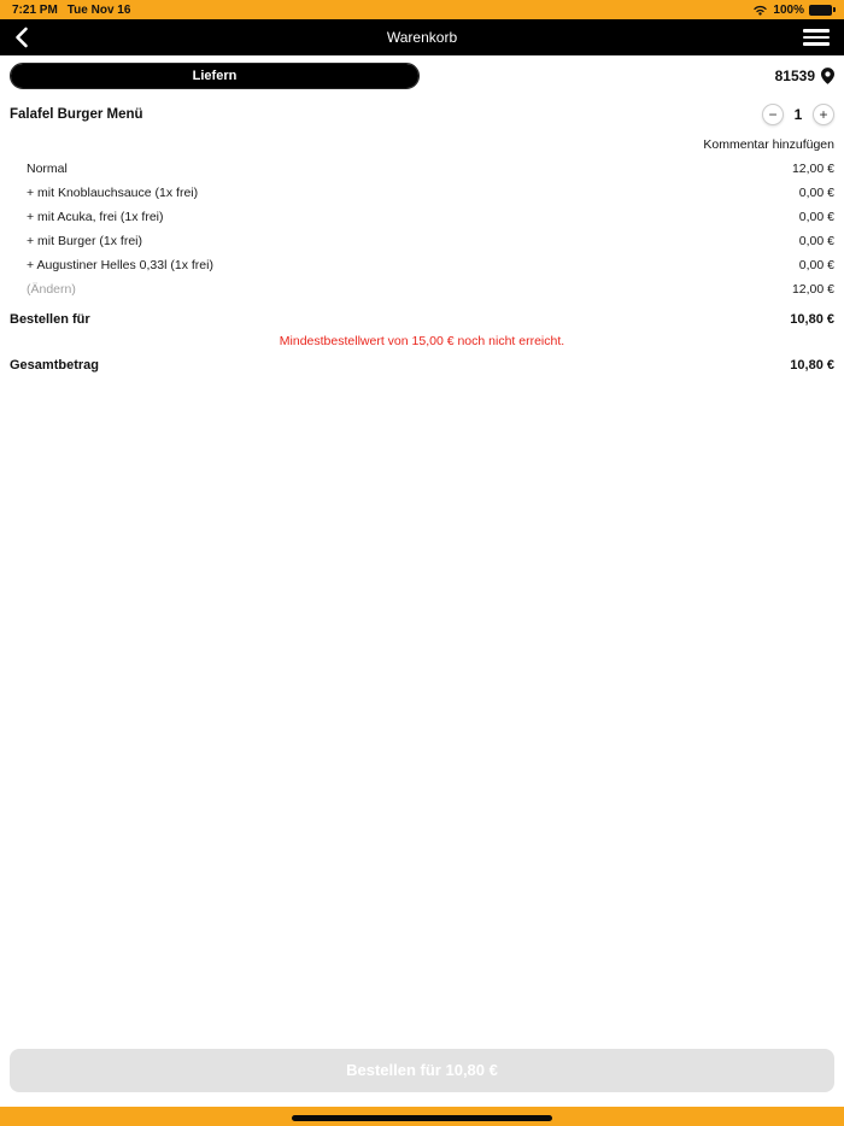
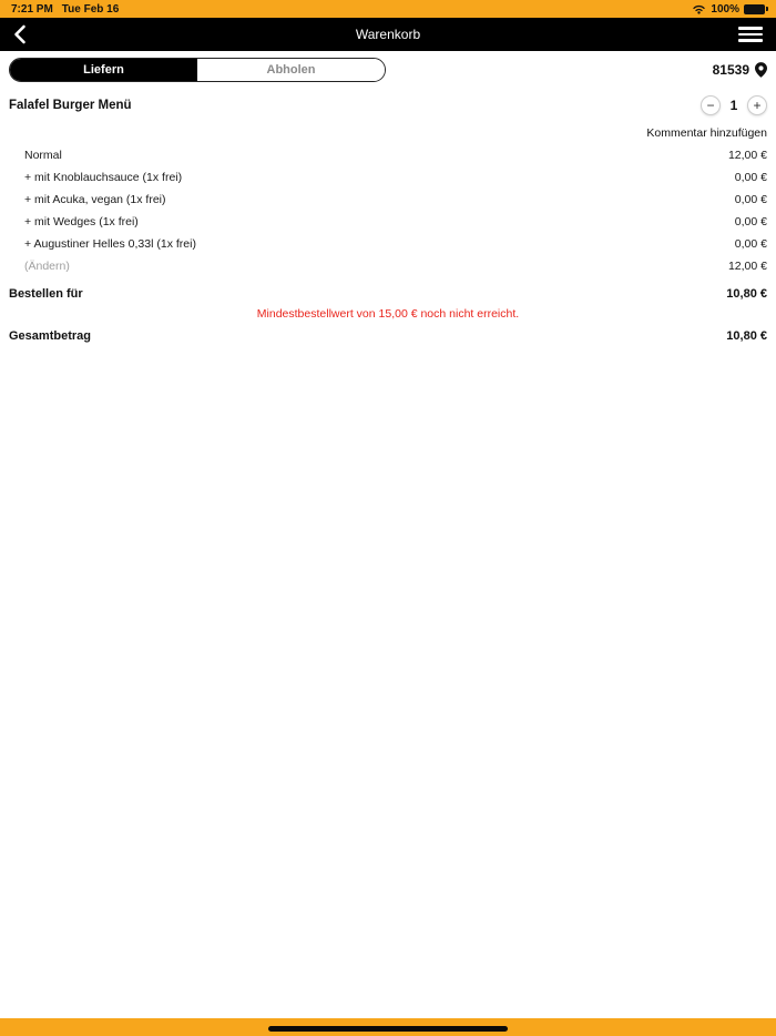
  7:21 PM
- Tue Nov 16
+ Tue Feb 16
  100%
  Warenkorb
  Liefern
+ Abholen
  81539
  Falafel Burger Menü
  −
  1
  +
  Kommentar hinzufügen
  Normal
  12,00 €
  + mit Knoblauchsauce (1x frei)
  0,00 €
- + mit Acuka, frei (1x frei)
+ + mit Acuka, vegan (1x frei)
  0,00 €
- + mit Burger (1x frei)
+ + mit Wedges (1x frei)
  0,00 €
  + Augustiner Helles 0,33l (1x frei)
  0,00 €
  (Ändern)
  12,00 €
  Bestellen für
  10,80 €
  Mindestbestellwert von 15,00 € noch nicht erreicht.
  Gesamtbetrag
  10,80 €
- Bestellen für 10,80 €
